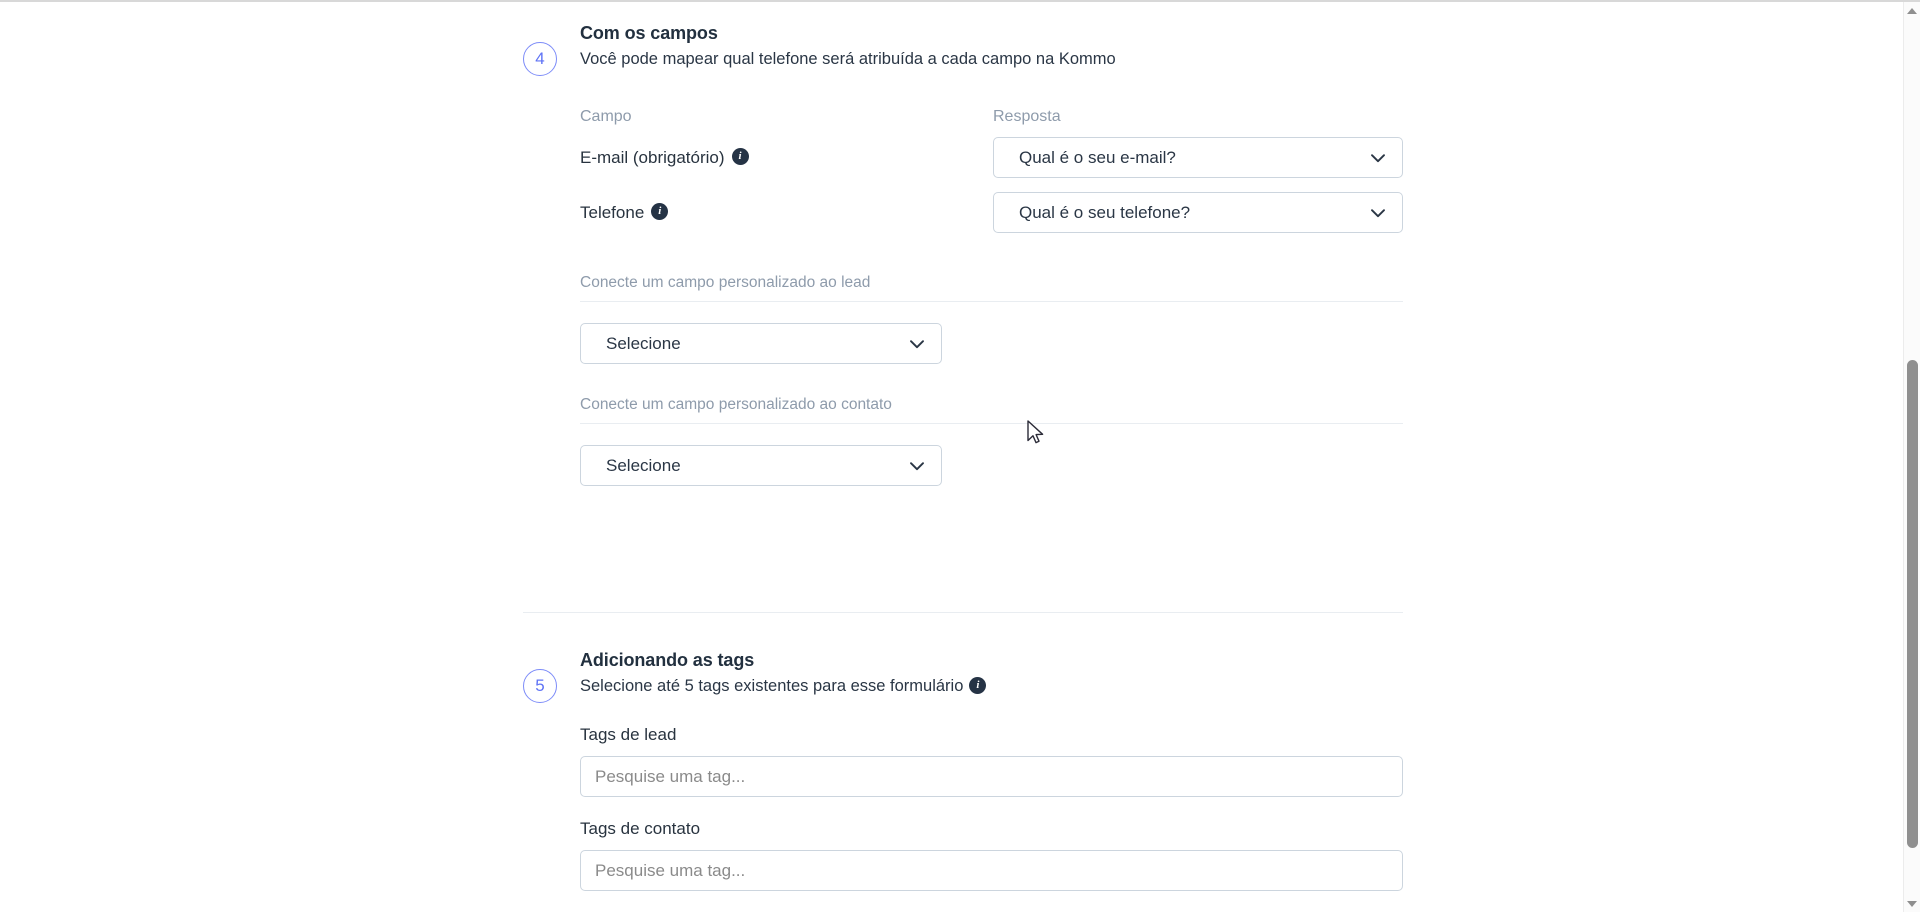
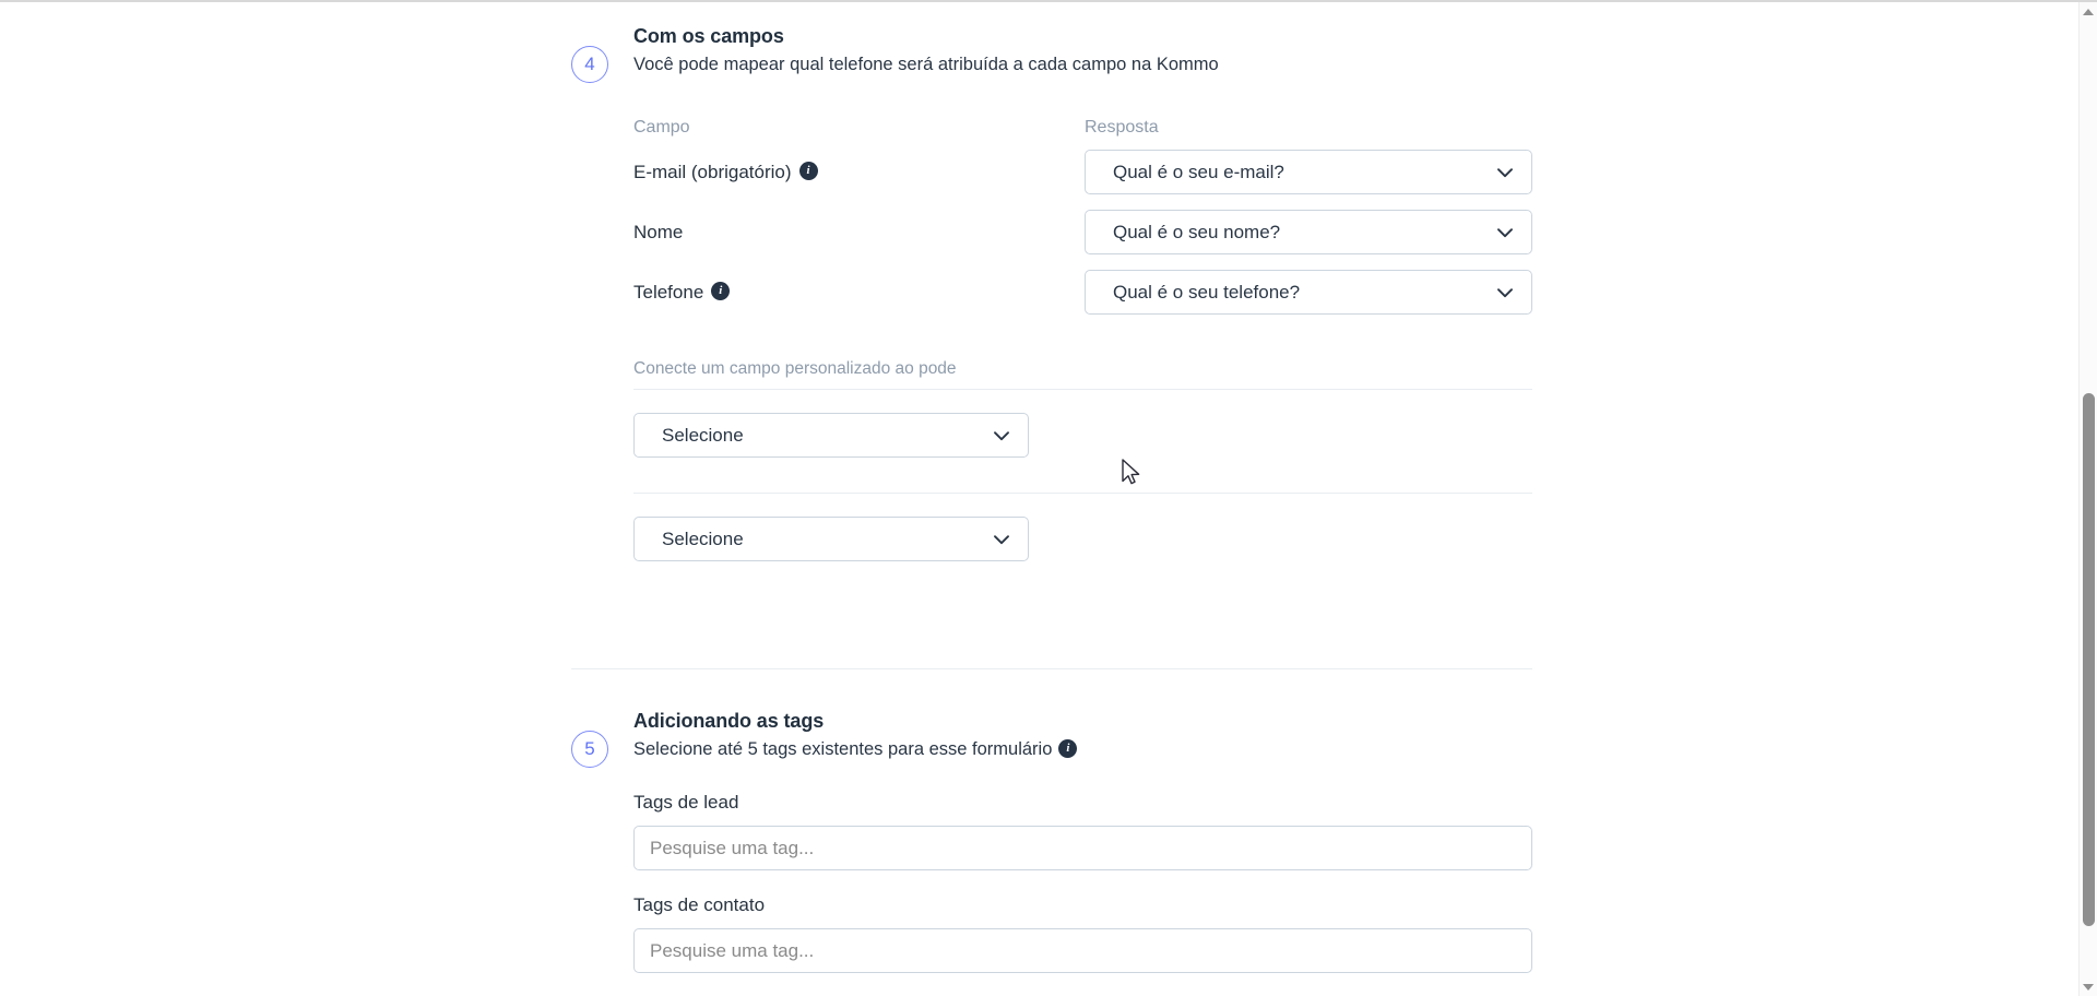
  4
  Com os campos
  Você pode mapear qual telefone será atribuída a cada campo na Kommo
  Campo
  Resposta
  E-mail (obrigatório)
  i
  Qual é o seu e-mail?
+ Nome
+ Qual é o seu nome?
  Telefone
  i
  Qual é o seu telefone?
- Conecte um campo personalizado ao lead
+ Conecte um campo personalizado ao pode
  Selecione
- Conecte um campo personalizado ao contato
  Selecione
  5
  Adicionando as tags
  Selecione até 5 tags existentes para esse formulário
  i
  Tags de lead
  Pesquise uma tag...
  Tags de contato
  Pesquise uma tag...
